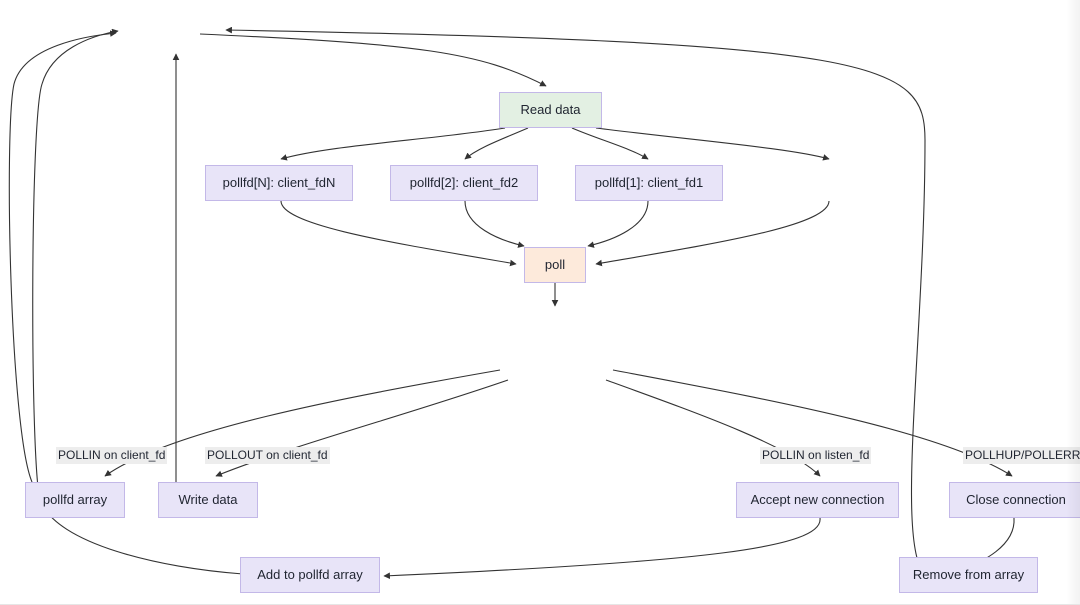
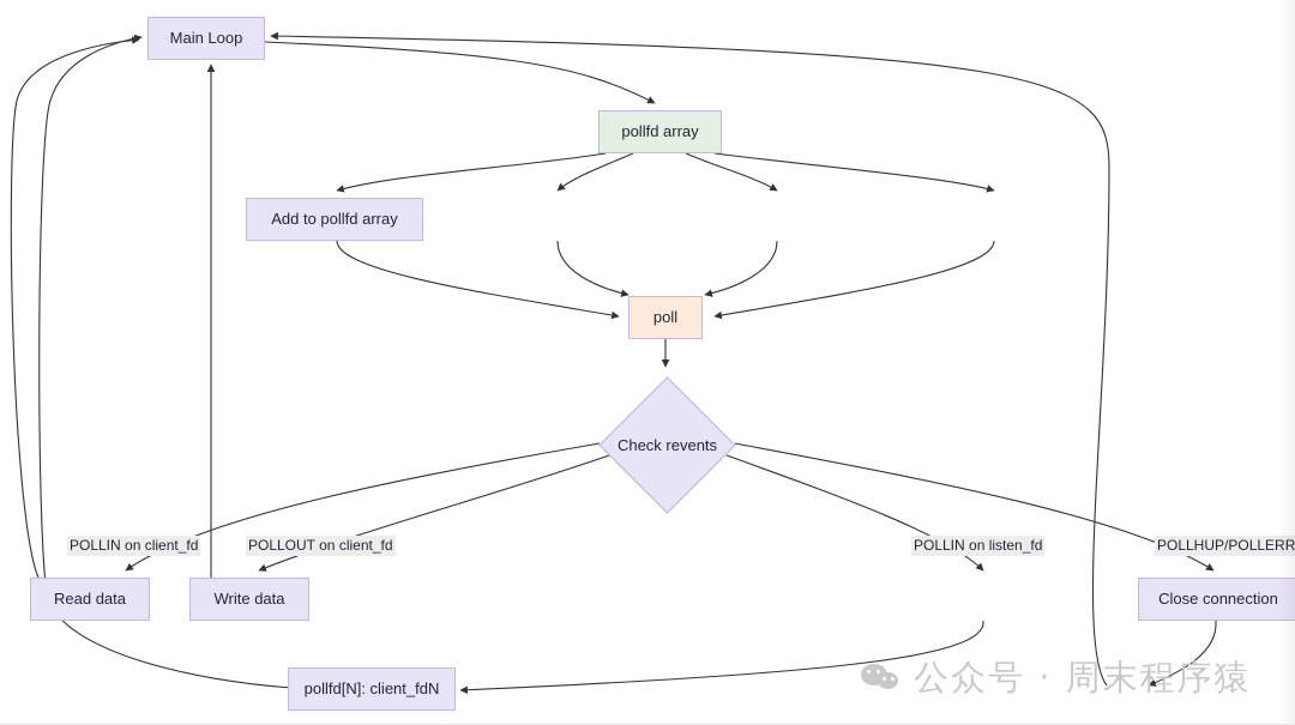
+ Main Loop
- Read data
+ pollfd array
- pollfd[N]: client_fdN
+ Add to pollfd array
- pollfd[2]: client_fd2
- pollfd[1]: client_fd1
  poll
+ Check revents
- pollfd array
+ Read data
  Write data
- Accept new connection
  Close connection
- Add to pollfd array
+ pollfd[N]: client_fdN
- Remove from array
  POLLIN on client_fd
  POLLOUT on client_fd
  POLLIN on listen_fd
  POLLHUP/POLLE
+ 公众号 · 周末程序猿
